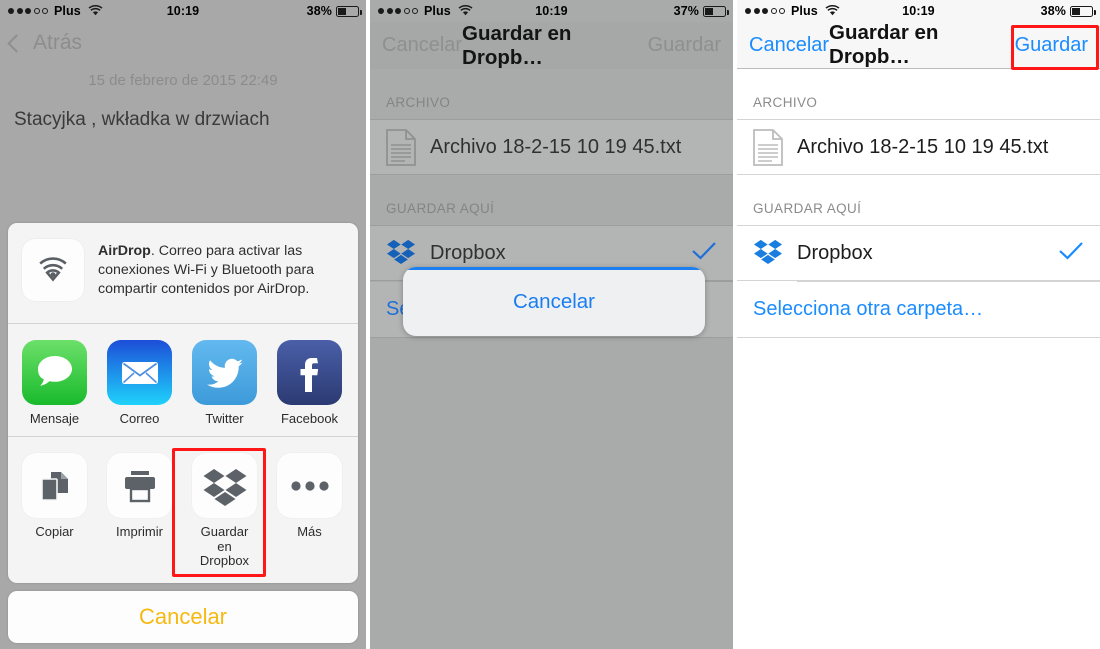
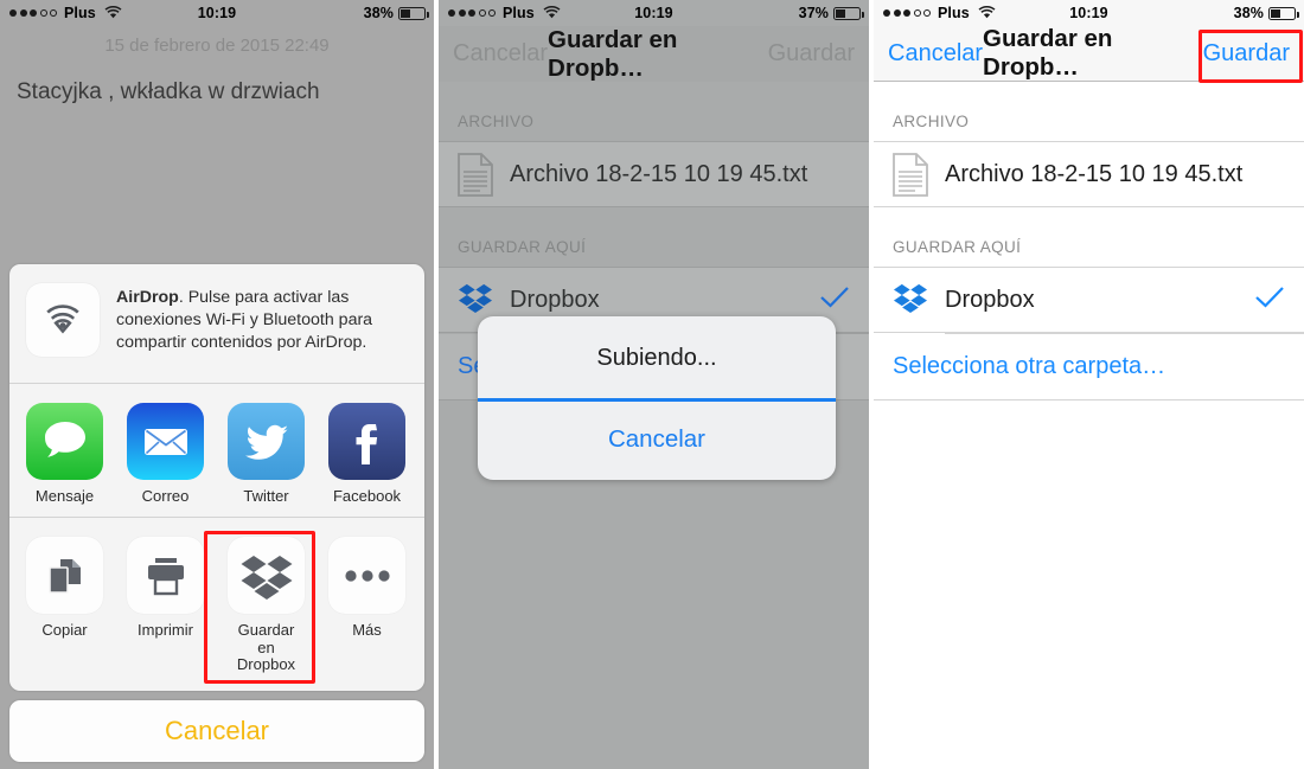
  Plus
  10:19
  38%
- Atrás
  15 de febrero de 2015 22:49
  Stacyjka , wkładka w drzwiach
- AirDrop. Correo para activar las conexiones Wi-Fi y Bluetooth para compartir contenidos por AirDrop.
+ AirDrop. Pulse para activar las conexiones Wi-Fi y Bluetooth para compartir contenidos por AirDrop.
  Mensaje
  Correo
  Twitter
  Facebook
  Copiar
  Imprimir
  Guardar en Dropbox
  Más
  Cancelar
  Plus
  10:19
  37%
  Cancelar
  Guardar en Dropb…
  Guardar
  ARCHIVO
  Archivo 18-2-15 10 19 45.txt
  GUARDAR AQUÍ
  Dropbox
+ Subiendo...
  Cancelar
  Plus
  10:19
  38%
  Cancelar
  Guardar en Dropb…
  Guardar
  ARCHIVO
  Archivo 18-2-15 10 19 45.txt
  GUARDAR AQUÍ
  Dropbox
  Selecciona otra carpeta…
